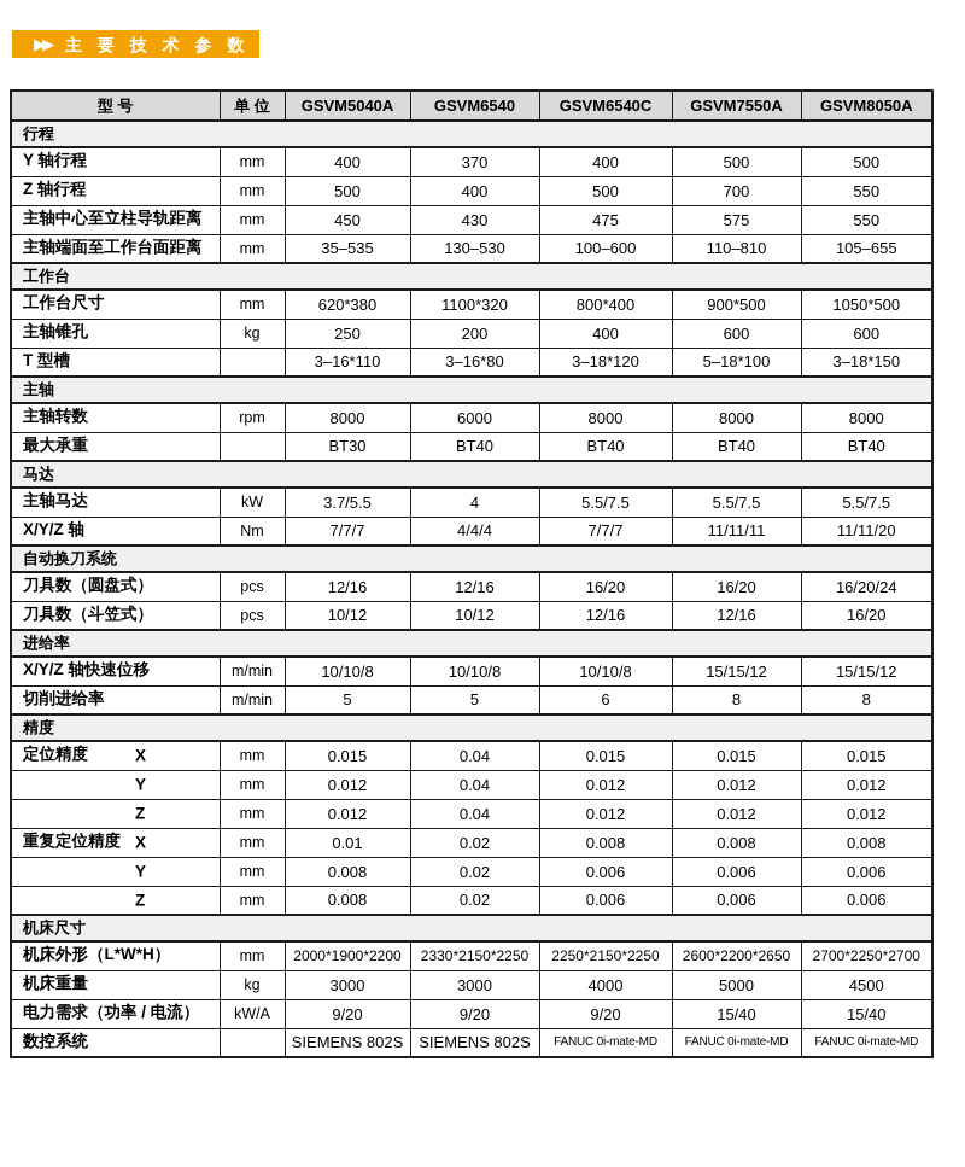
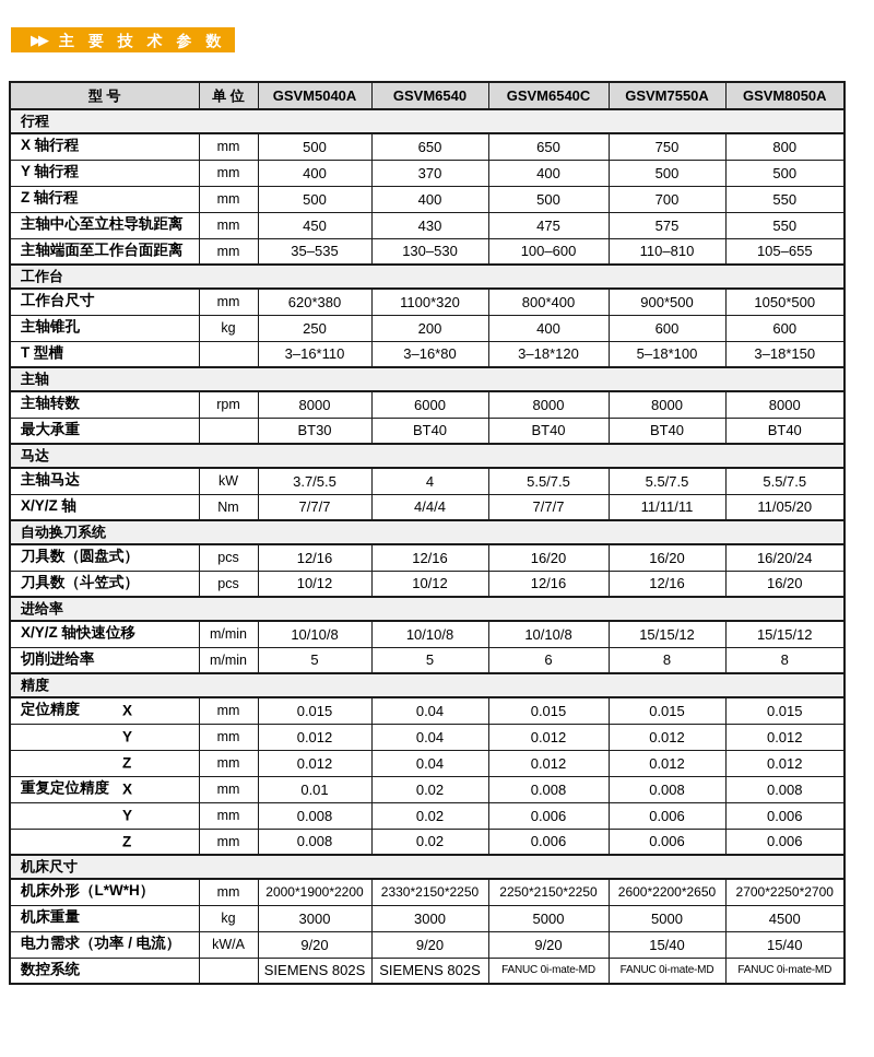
  ▶▶
  主 要 技 术 参 数
  型 号	单 位	GSVM5040A	GSVM6540	GSVM6540C	GSVM7550A	GSVM8050A
  行程
+ X 轴行程	mm	500	650	650	750	800
  Y 轴行程	mm	400	370	400	500	500
  Z 轴行程	mm	500	400	500	700	550
  主轴中心至立柱导轨距离	mm	450	430	475	575	550
  主轴端面至工作台面距离	mm	35–535	130–530	100–600	110–810	105–655
  工作台
  工作台尺寸	mm	620*380	1100*320	800*400	900*500	1050*500
  主轴锥孔	kg	250	200	400	600	600
  T 型槽		3–16*110	3–16*80	3–18*120	5–18*100	3–18*150
  主轴
  主轴转数	rpm	8000	6000	8000	8000	8000
  最大承重		BT30	BT40	BT40	BT40	BT40
  马达
  主轴马达	kW	3.7/5.5	4	5.5/7.5	5.5/7.5	5.5/7.5
- X/Y/Z 轴	Nm	7/7/7	4/4/4	7/7/7	11/11/11	11/11/20
+ X/Y/Z 轴	Nm	7/7/7	4/4/4	7/7/7	11/11/11	11/05/20
  自动换刀系统
  刀具数（圆盘式）	pcs	12/16	12/16	16/20	16/20	16/20/24
  刀具数（斗笠式）	pcs	10/12	10/12	12/16	12/16	16/20
  进给率
  X/Y/Z 轴快速位移	m/min	10/10/8	10/10/8	10/10/8	15/15/12	15/15/12
  切削进给率	m/min	5	5	6	8	8
  精度
  定位精度 X	mm	0.015	0.04	0.015	0.015	0.015
  Y	mm	0.012	0.04	0.012	0.012	0.012
  Z	mm	0.012	0.04	0.012	0.012	0.012
  重复定位精度 X	mm	0.01	0.02	0.008	0.008	0.008
  Y	mm	0.008	0.02	0.006	0.006	0.006
  Z	mm	0.008	0.02	0.006	0.006	0.006
  机床尺寸
  机床外形（L*W*H）	mm	2000*1900*2200	2330*2150*2250	2250*2150*2250	2600*2200*2650	2700*2250*2700
- 机床重量	kg	3000	3000	4000	5000	4500
+ 机床重量	kg	3000	3000	5000	5000	4500
  电力需求（功率 / 电流）	kW/A	9/20	9/20	9/20	15/40	15/40
  数控系统		SIEMENS 802S	SIEMENS 802S	FANUC 0i-mate-MD	FANUC 0i-mate-MD	FANUC 0i-mate-MD
